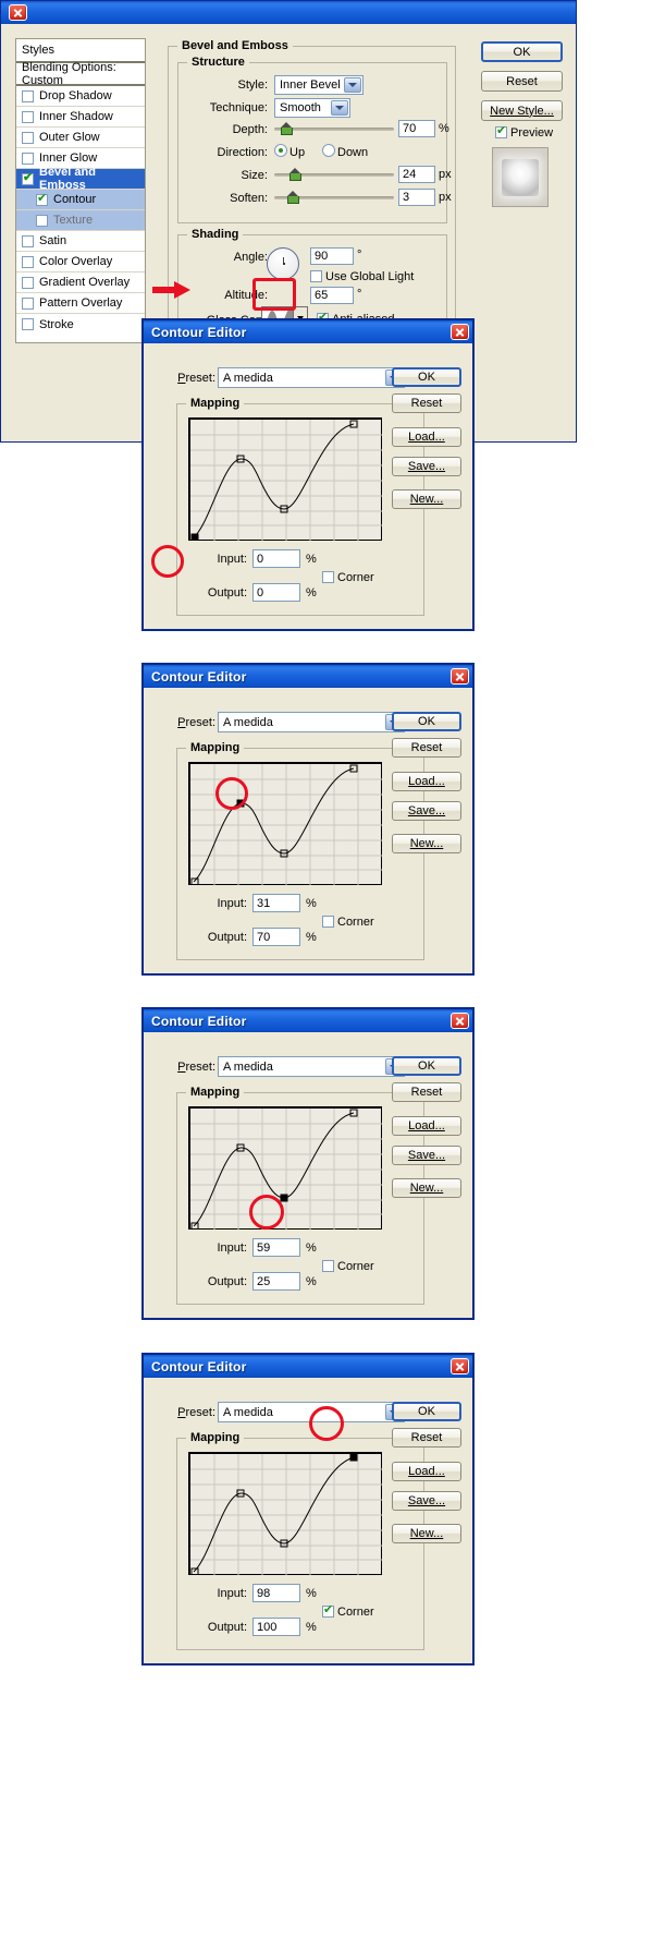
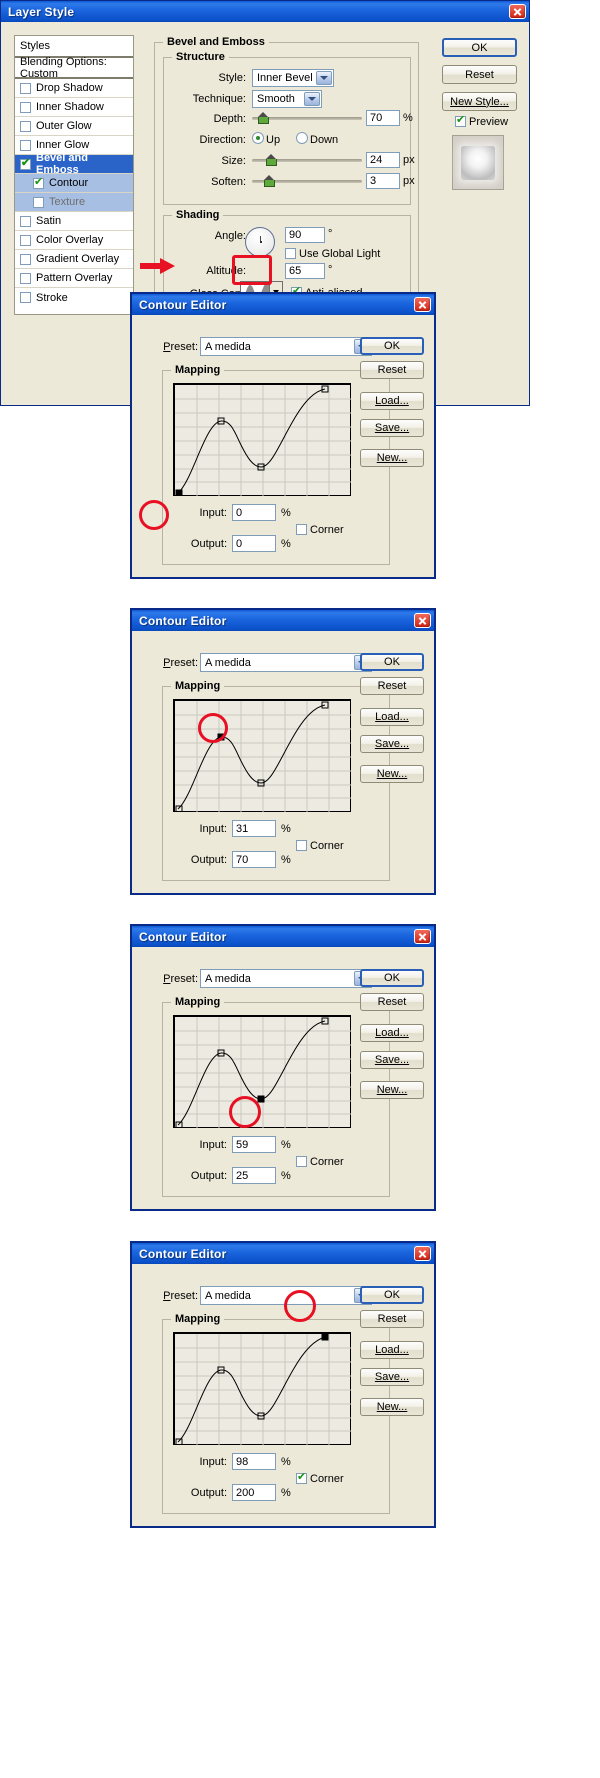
+ Layer Style
  Styles
  Blending Options: Custom
  Drop Shadow
  Inner Shadow
  Outer Glow
  Inner Glow
  Bevel and Emboss
  Contour
  Texture
  Satin
  Color Overlay
  Gradient Overlay
  Pattern Overlay
  Stroke
  Bevel and Emboss
  Structure
  Style:
  Inner Bevel
  Technique:
  Smooth
  Depth:
  70
  %
  Direction:
  Up
  Down
  Size:
  24
  px
  Soften:
  3
  px
  Shading
  Angle:
  90
  °
  Use Global Light
  Altitude:
  65
  °
  OK
  Reset
  New Style...
  Preview
  Contour Editor
  Preset:
  A medida
  Mapping
  Input:
  0
  %
  Corner
  Output:
  0
  %
  OK
  Reset
  Load...
  Save...
  New...
  Contour Editor
  Preset:
  A medida
  Mapping
  Input:
  31
  %
  Corner
  Output:
  70
  %
  OK
  Reset
  Load...
  Save...
  New...
  Contour Editor
  Preset:
  A medida
  Mapping
  Input:
  59
  %
  Corner
  Output:
  25
  %
  OK
  Reset
  Load...
  Save...
  New...
  Contour Editor
  Preset:
  A medida
  Mapping
  Input:
  98
  %
  Corner
  Output:
- 100
+ 200
  %
  OK
  Reset
  Load...
  Save...
  New...
